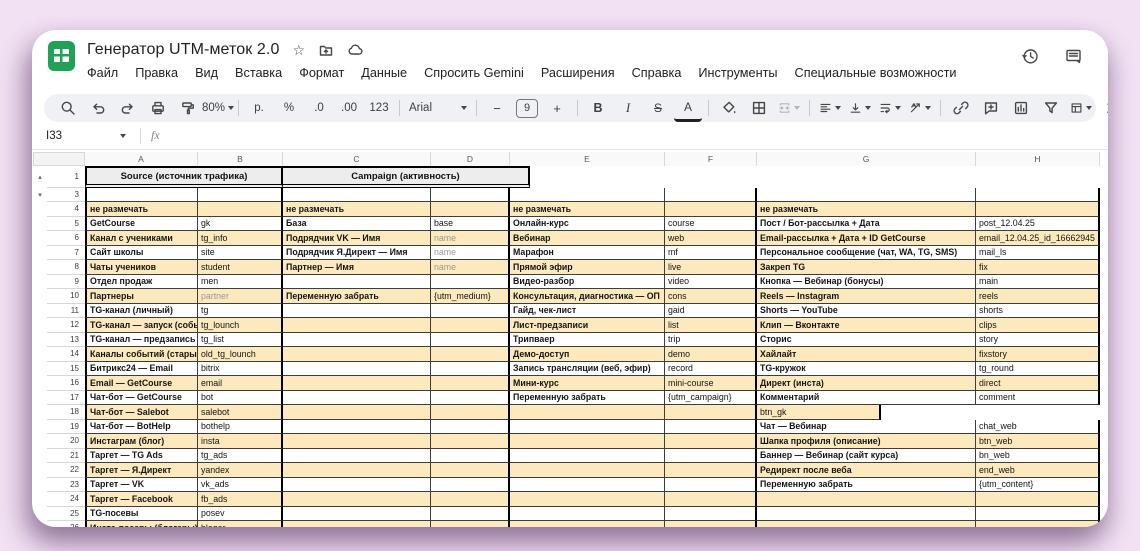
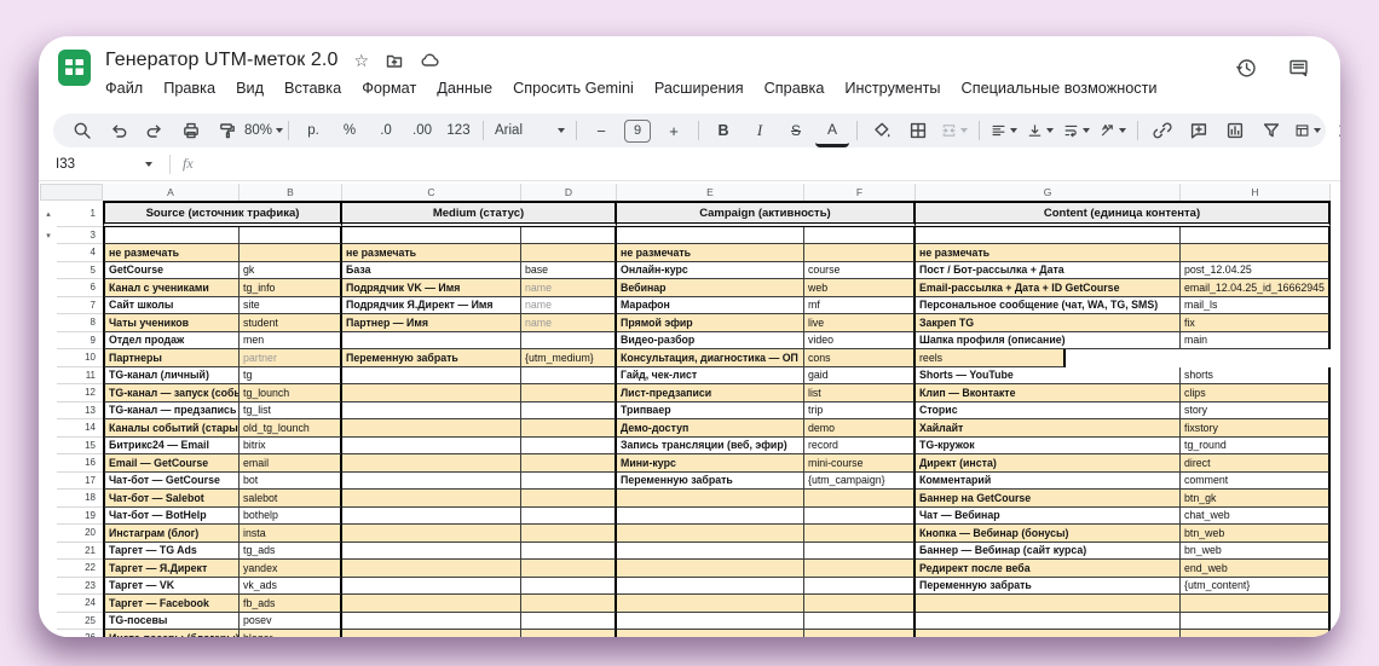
  Генератор UTM-меток 2.0
  ☆
  Файл
  Правка
  Вид
  Вставка
  Формат
  Данные
  Спросить Gemini
  Расширения
  Справка
  Инструменты
  Специальные возможности
  80%
  р.
  %
  .0
  .00
  123
  Arial
  −
  9
  +
  B
  I
  S
  A
  I33
  fx
  A
  B
  C
  D
  E
  F
  G
  H
  1
  Source (источник трафика)
+ Medium (статус)
  Campaign (активность)
+ Content (единица контента)
  3
  4
  не размечать
  не размечать
  не размечать
  не размечать
  5
  GetCourse
  gk
  База
  base
  Онлайн-курс
  course
  Пост / Бот-рассылка + Дата
  post_12.04.25
  6
  Канал с учениками
  tg_info
  Подрядчик VK — Имя
  name
  Вебинар
  web
  Email-рассылка + Дата + ID GetCourse
  email_12.04.25_id_16662945
  7
  Сайт школы
  site
  Подрядчик Я.Директ — Имя
  name
  Марафон
  mf
  Персональное сообщение (чат, WA, TG, SMS)
  mail_ls
  8
  Чаты учеников
  student
  Партнер — Имя
  name
  Прямой эфир
  live
  Закреп TG
  fix
  9
  Отдел продаж
  men
  Видео-разбор
  video
- Кнопка — Вебинар (бонусы)
+ Шапка профиля (описание)
  main
  10
  Партнеры
  partner
  Переменную забрать
  {utm_medium}
  Консультация, диагностика — ОП
  cons
- Reels — Instagram
  reels
  11
  TG-канал (личный)
  tg
  Гайд, чек-лист
  gaid
  Shorts — YouTube
  shorts
  12
  TG-канал — запуск (соб
  tg_lounch
  Лист-предзаписи
  list
  Клип — Вконтакте
  clips
  13
  TG-канал — предзапись
  tg_list
  Трипваер
  trip
  Сторис
  story
  14
  Каналы событий (стары
  old_tg_lounch
  Демо-доступ
  demo
  Хайлайт
  fixstory
  15
  Битрикс24 — Email
  bitrix
  Запись трансляции (веб, эфир)
  record
  TG-кружок
  tg_round
  16
  Email — GetCourse
  email
  Мини-курс
  mini-course
  Директ (инста)
  direct
  17
  Чат-бот — GetCourse
  bot
  Переменную забрать
  {utm_campaign}
  Комментарий
  comment
  18
  Чат-бот — Salebot
  salebot
+ Баннер на GetCourse
  btn_gk
  19
  Чат-бот — BotHelp
  bothelp
  Чат — Вебинар
  chat_web
  20
  Инстаграм (блог)
  insta
- Шапка профиля (описание)
+ Кнопка — Вебинар (бонусы)
  btn_web
  21
  Таргет — TG Ads
  tg_ads
  Баннер — Вебинар (сайт курса)
  bn_web
  22
  Таргет — Я.Директ
  yandex
  Редирект после веба
  end_web
  23
  Таргет — VK
  vk_ads
  Переменную забрать
  {utm_content}
  24
  Таргет — Facebook
  fb_ads
  25
  TG-посевы
  posev
